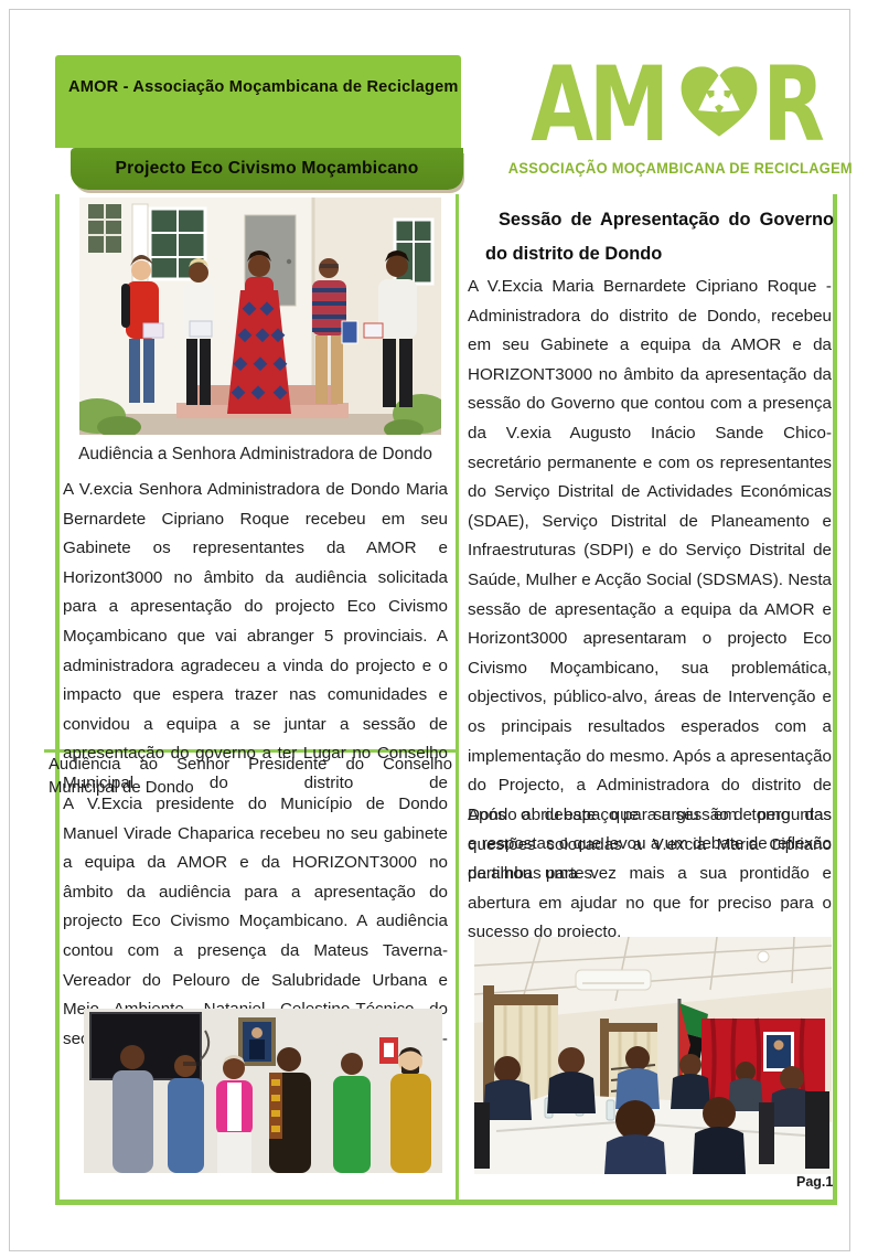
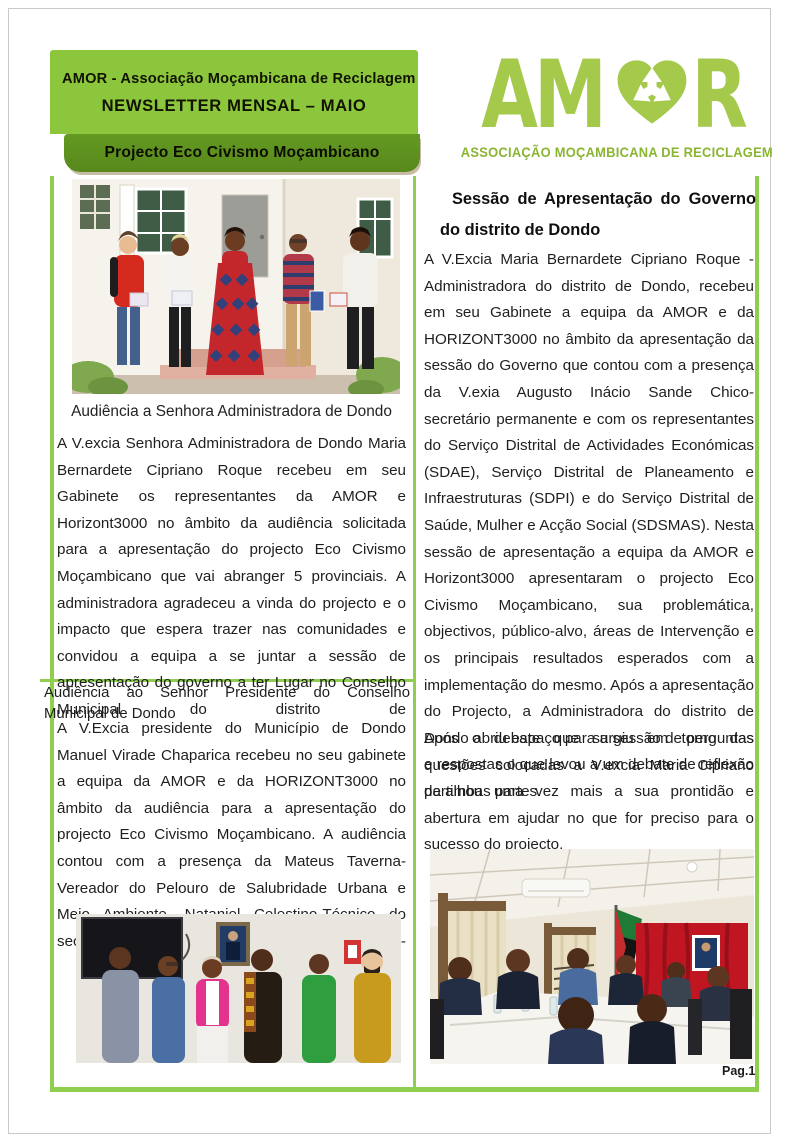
  AMOR - Associação Moçambicana de Reciclagem
+ NEWSLETTER MENSAL – MAIO
  Projecto Eco Civismo Moçambicano
  AM
  R
  ASSOCIAÇÃO MOÇAMBICANA DE RECICLAGEM
  Audiência a Senhora Administradora de Dondo
  A V.excia Senhora Administradora de Dondo Maria Bernardete Cipriano Roque recebeu em seu Gabinete os representantes da AMOR e Horizont3000 no âmbito da audiência solicitada para a apresentação do projecto Eco Civismo Moçambicano que vai abranger 5 provinciais. A administradora agradeceu a vinda do projecto e o impacto que espera trazer nas comunidades e convidou a equipa a se juntar a sessão de apresentação do governo a ter Lugar no Conselho Municipal do distrito de
  Audiência ao Senhor Presidente do Conselho Municipal de Dondo
  A V.Excia presidente do Município de Dondo Manuel Virade Chaparica recebeu no seu gabinete a equipa da AMOR e da HORIZONT3000 no âmbito da audiência para a apresentação do projecto Eco Civismo Moçambicano. A audiência contou com a presença da Mateus Taverna-Vereador do Pelouro de Salubridade Urbana e Meo se-
  Sessão de Apresentação do Governo do distrito de Dondo
  A V.Excia Maria Bernardete Cipriano Roque - Administradora do distrito de Dondo, recebeu em seu Gabinete a equipa da AMOR e da HORIZONT3000 no âmbito da apresentação da sessão do Governo que contou com a presença da V.exia Augusto Inácio Sande Chico- secretário permanente e com os representantes do Serviço Distrital de Actividades Económicas (SDAE), Serviço Distrital de Planeamento e Infraestruturas (SDPI) e do Serviço Distrital de Saúde, Mulher e Acção Social (SDSMAS). Nesta sessão de apresentação a equipa da AMOR e Horizont3000 apresentaram o projecto Eco Civismo Moçambicano, sua problemática, objectivos, público-alvo, áreas de Intervenção e os principais resultados esperados com a implementação do mesmo. Após a apresentação do Projecto, a Administradora do distrito de Dondo abriu espaço para a sessão de perguntas e respostas o que levou a um debate de reflexão de ambas partes.
  Após o debate que surgiu em torno das questões colocadas a V.excia Maria Cipriano partilhou uma vez mais a sua prontidão e abertura em ajudar no que for preciso para o sucesso do projecto.
  Pag.1
